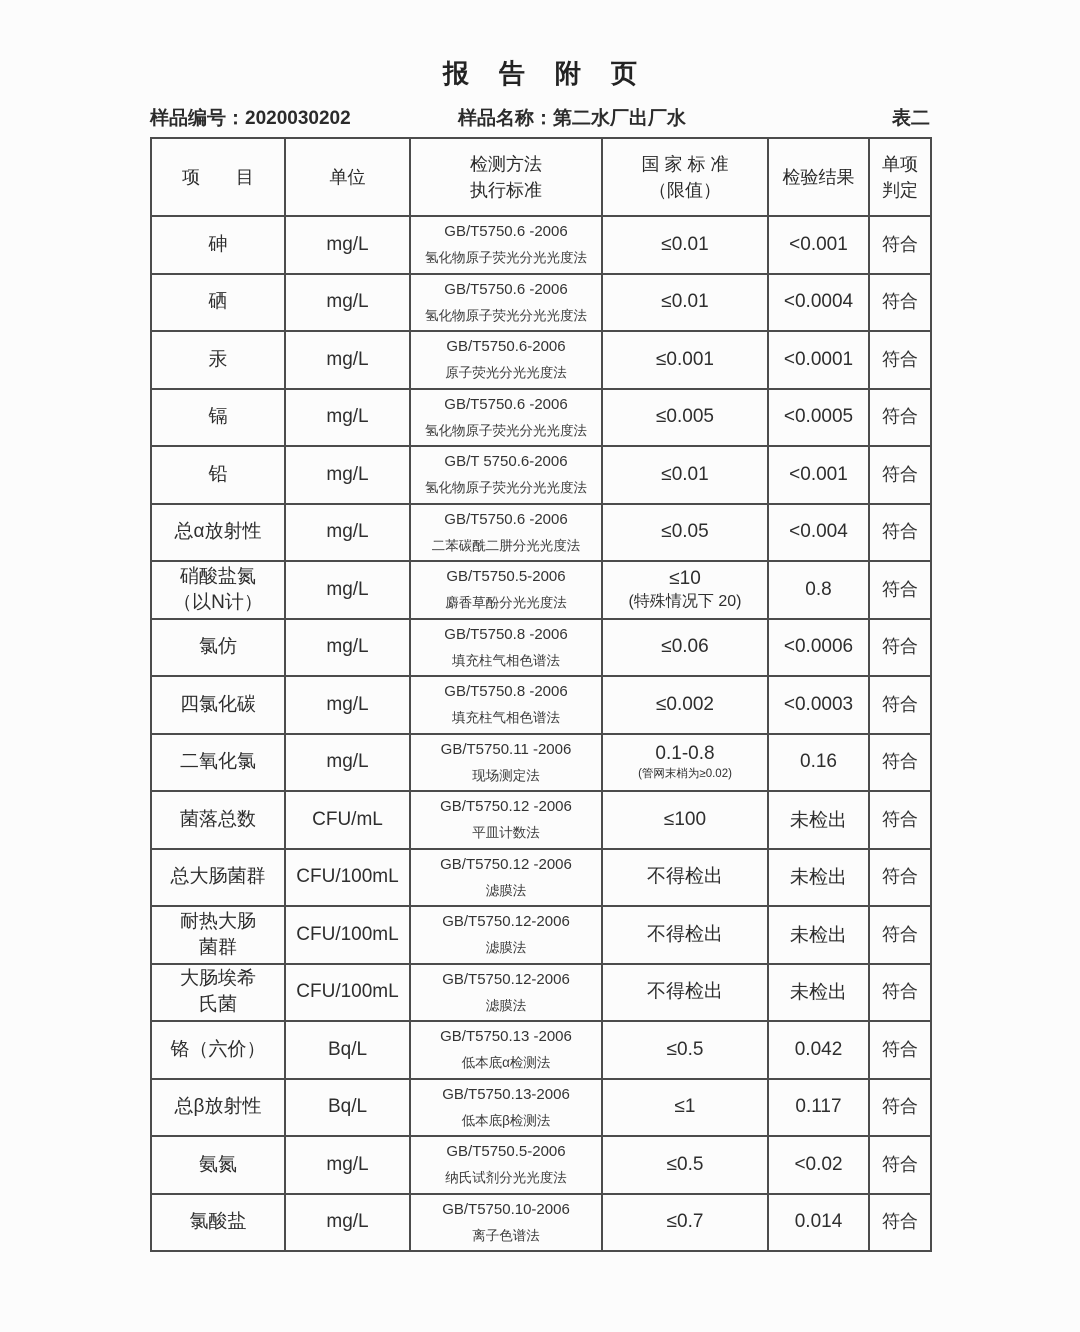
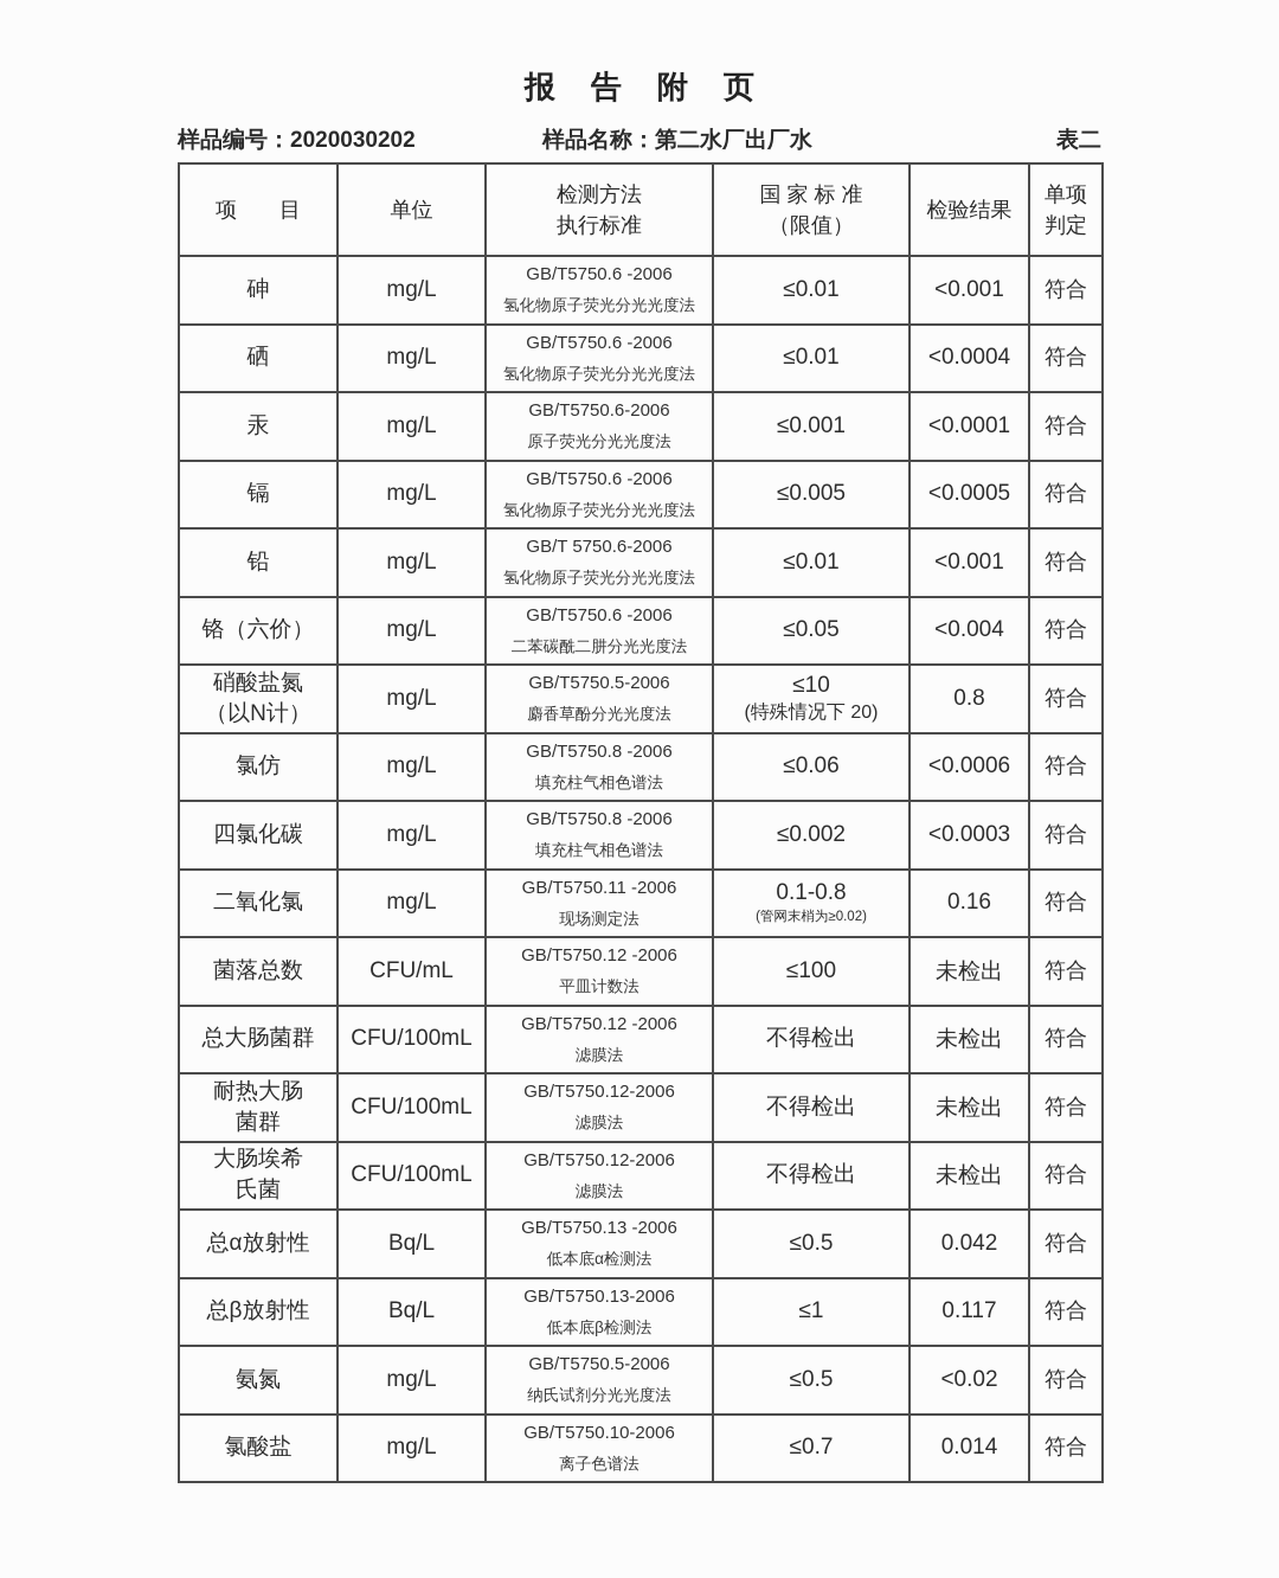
  报告附页
  样品编号：2020030202
  样品名称：第二水厂出厂水
  表二
  项 目	单位	检测方法 执行标准	国 家 标 准 （限值）	检验结果	单项 判定
  砷	mg/L	GB/T5750.6 -2006 氢化物原子荧光分光光度法	≤0.01	<0.001	符合
  硒	mg/L	GB/T5750.6 -2006 氢化物原子荧光分光光度法	≤0.01	<0.0004	符合
  汞	mg/L	GB/T5750.6-2006 原子荧光分光光度法	≤0.001	<0.0001	符合
  镉	mg/L	GB/T5750.6 -2006 氢化物原子荧光分光光度法	≤0.005	<0.0005	符合
  铅	mg/L	GB/T 5750.6-2006 氢化物原子荧光分光光度法	≤0.01	<0.001	符合
- 总α放射性	mg/L	GB/T5750.6 -2006 二苯碳酰二肼分光光度法	≤0.05	<0.004	符合
+ 铬（六价）	mg/L	GB/T5750.6 -2006 二苯碳酰二肼分光光度法	≤0.05	<0.004	符合
  硝酸盐氮 （以N计）	mg/L	GB/T5750.5-2006 麝香草酚分光光度法	≤10 (特殊情况下 20)	0.8	符合
  氯仿	mg/L	GB/T5750.8 -2006 填充柱气相色谱法	≤0.06	<0.0006	符合
  四氯化碳	mg/L	GB/T5750.8 -2006 填充柱气相色谱法	≤0.002	<0.0003	符合
  二氧化氯	mg/L	GB/T5750.11 -2006 现场测定法	0.1-0.8 (管网末梢为≥0.02)	0.16	符合
  菌落总数	CFU/mL	GB/T5750.12 -2006 平皿计数法	≤100	未检出	符合
  总大肠菌群	CFU/100mL	GB/T5750.12 -2006 滤膜法	不得检出	未检出	符合
  耐热大肠 菌群	CFU/100mL	GB/T5750.12-2006 滤膜法	不得检出	未检出	符合
  大肠埃希 氏菌	CFU/100mL	GB/T5750.12-2006 滤膜法	不得检出	未检出	符合
- 铬（六价）	Bq/L	GB/T5750.13 -2006 低本底α检测法	≤0.5	0.042	符合
+ 总α放射性	Bq/L	GB/T5750.13 -2006 低本底α检测法	≤0.5	0.042	符合
  总β放射性	Bq/L	GB/T5750.13-2006 低本底β检测法	≤1	0.117	符合
  氨氮	mg/L	GB/T5750.5-2006 纳氏试剂分光光度法	≤0.5	<0.02	符合
  氯酸盐	mg/L	GB/T5750.10-2006 离子色谱法	≤0.7	0.014	符合
